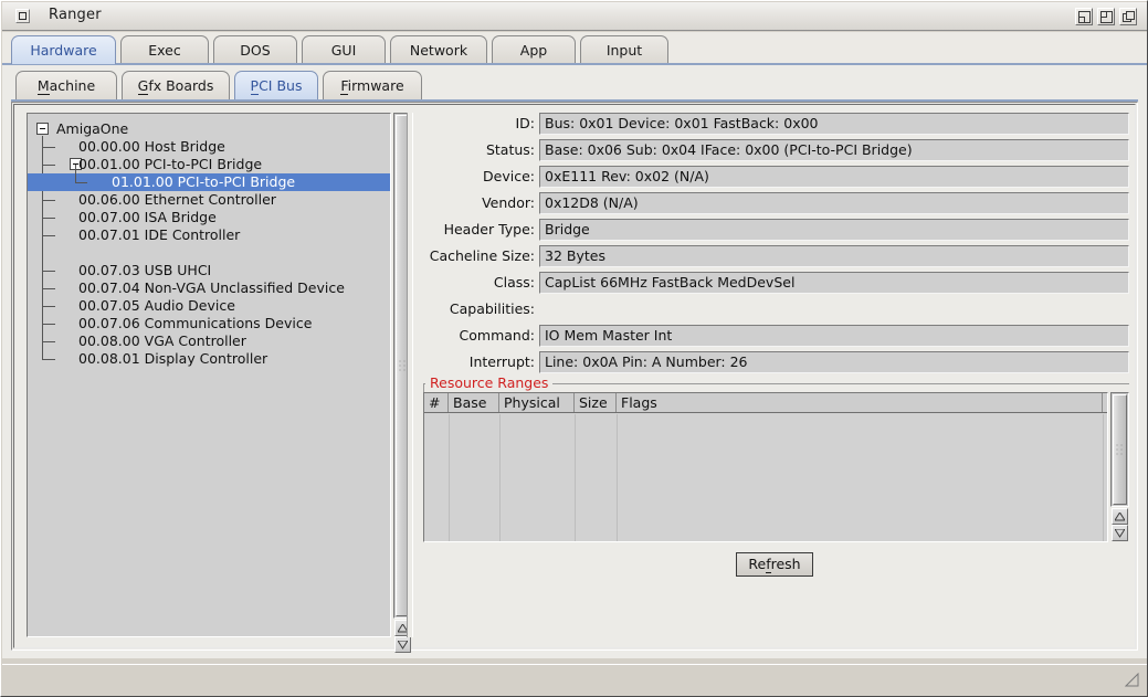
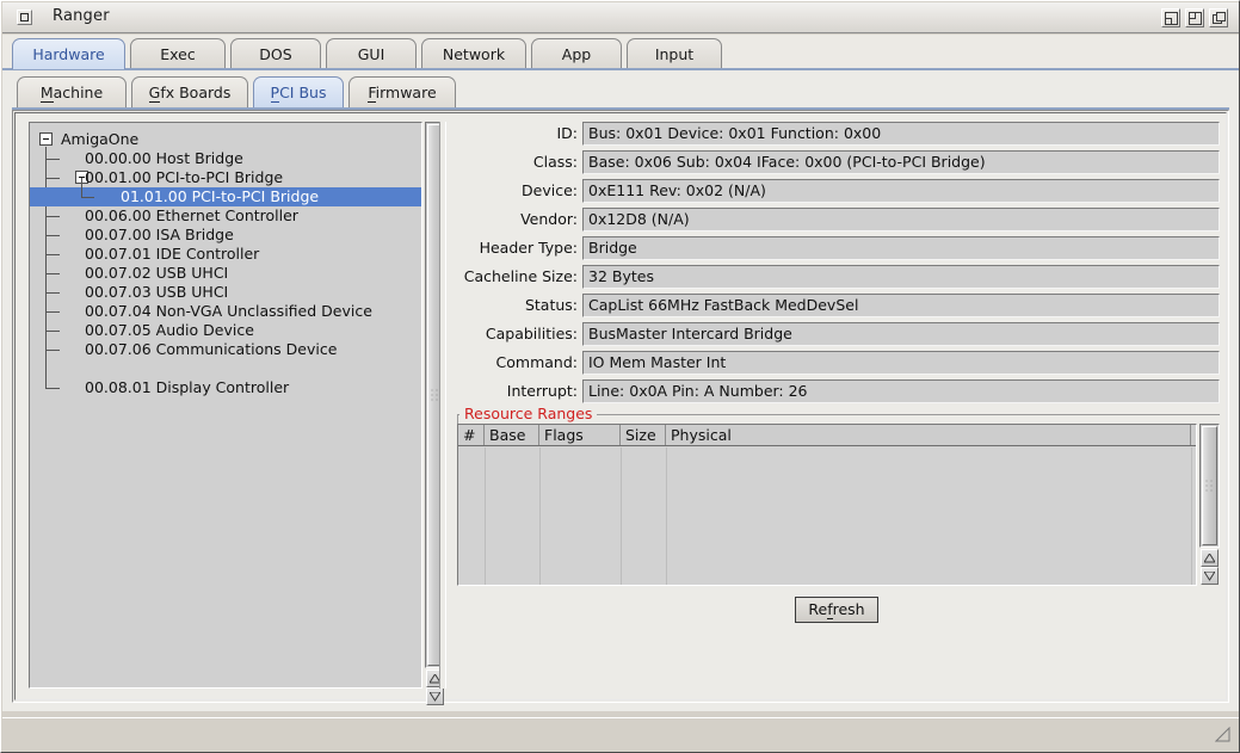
  Ranger
  Hardware
  Exec
  DOS
  GUI
  Network
  App
  Input
  AmigaOne
  00.00.00 Host Bridge
  00.01.00 PCI-to-PCI Bridge
  01.01.00 PCI-to-PCI Bridge
  00.06.00 Ethernet Controller
  00.07.00 ISA Bridge
  00.07.01 IDE Controller
+ 00.07.02 USB UHCI
  00.07.03 USB UHCI
  00.07.04 Non-VGA Unclassified Device
  00.07.05 Audio Device
  00.07.06 Communications Device
- 00.08.00 VGA Controller
  00.08.01 Display Controller
  ID:
- Bus: 0x01 Device: 0x01 FastBack: 0x00
+ Bus: 0x01 Device: 0x01 Function: 0x00
- Status:
+ Class:
  Base: 0x06 Sub: 0x04 IFace: 0x00 (PCI-to-PCI Bridge)
  Device:
  0xE111 Rev: 0x02 (N/A)
  Vendor:
  0x12D8 (N/A)
  Header Type:
  Bridge
  Cacheline Size:
  32 Bytes
- Class:
+ Status:
  CapList 66MHz FastBack MedDevSel
  Capabilities:
+ BusMaster Intercard Bridge
  Command:
  IO Mem Master Int
  Interrupt:
  Line: 0x0A Pin: A Number: 26
  Resource Ranges
  #
  Base
- Physical
+ Flags
  Size
- Flags
+ Physical
  Refresh
  Machine
  Gfx Boards
  PCI Bus
  Firmware
